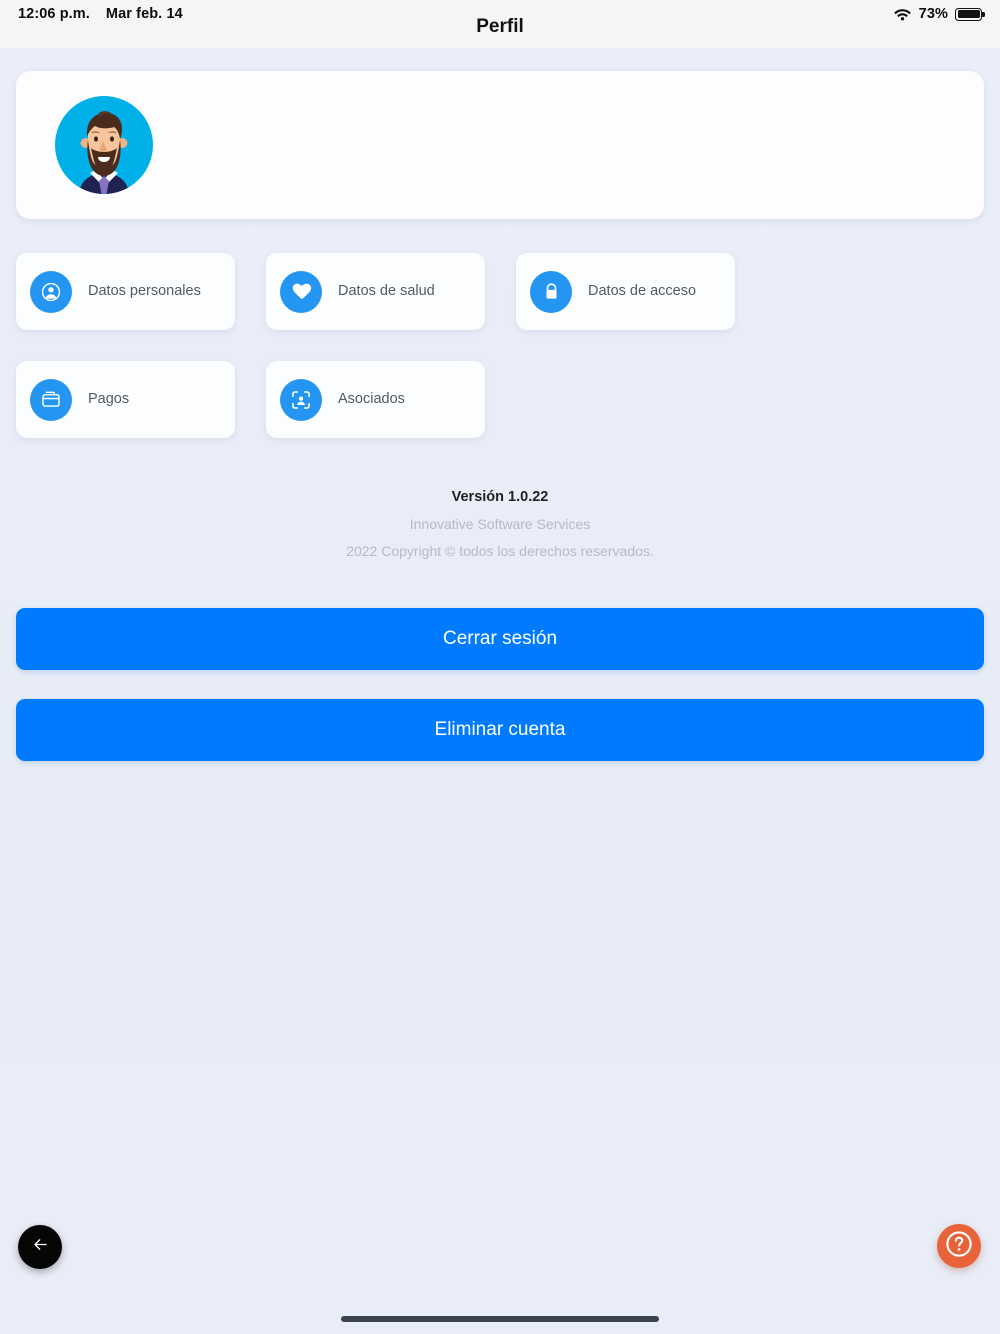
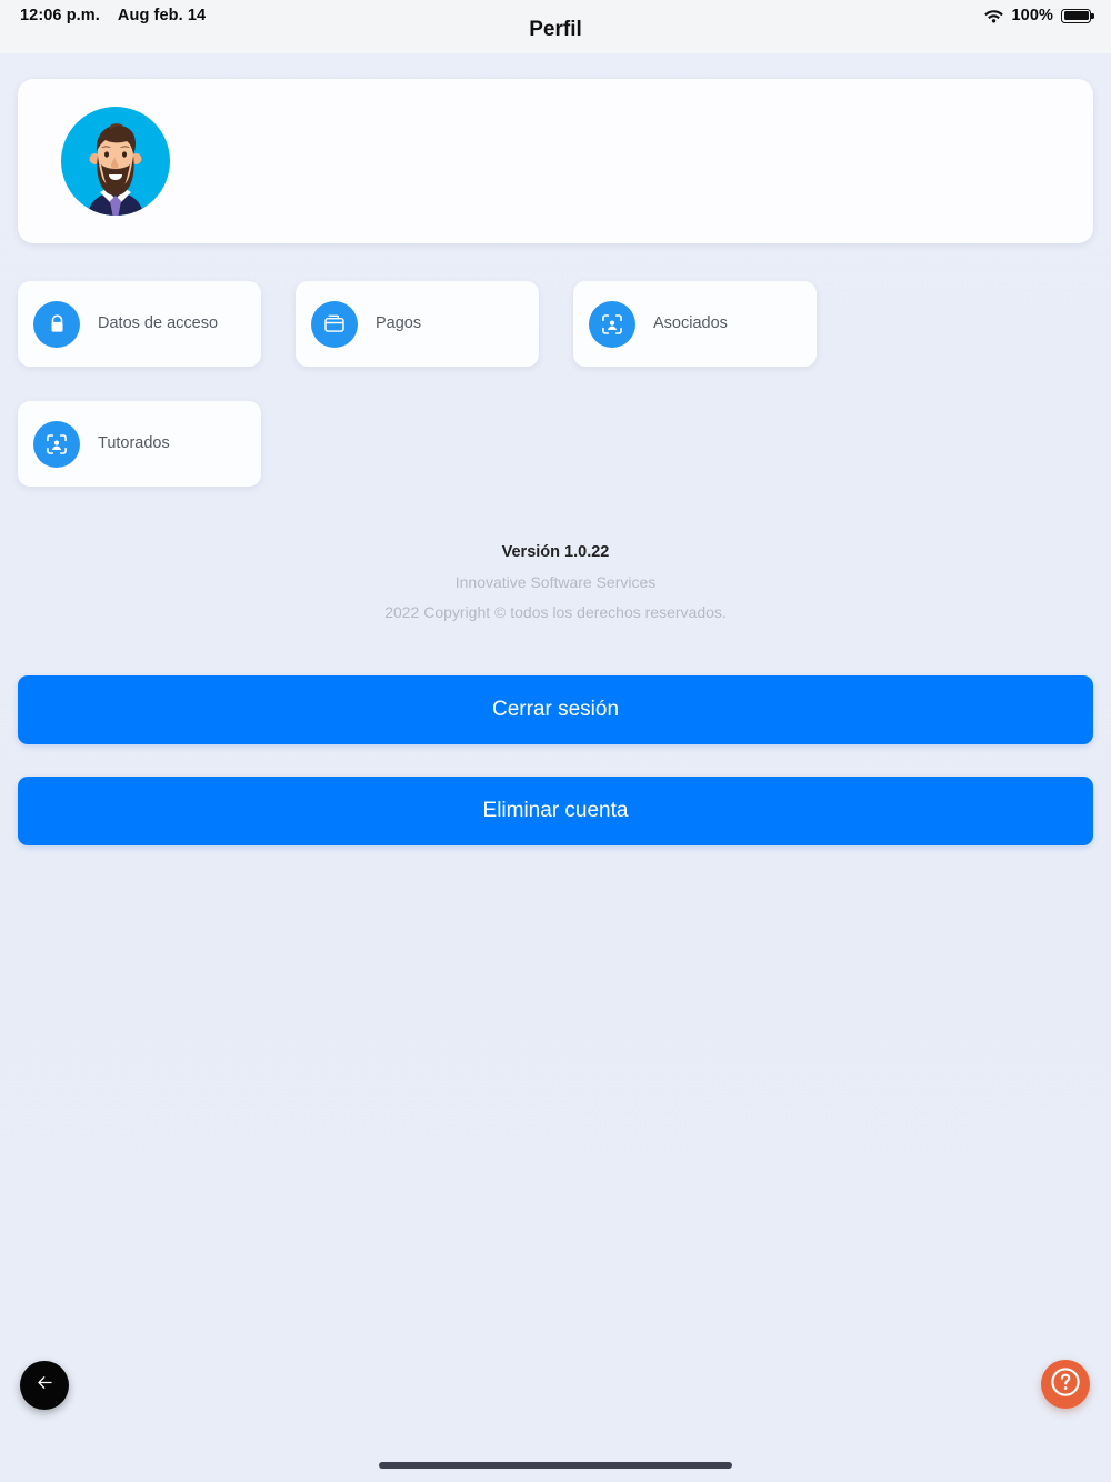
  12:06 p.m.
- Mar feb. 14
+ Aug feb. 14
- 73%
+ 100%
  Perfil
- Datos personales
- Datos de salud
  Datos de acceso
  Pagos
  Asociados
+ Tutorados
  Versión 1.0.22
  Innovative Software Services
  2022 Copyright © todos los derechos reservados.
  Cerrar sesión
  Eliminar cuenta
